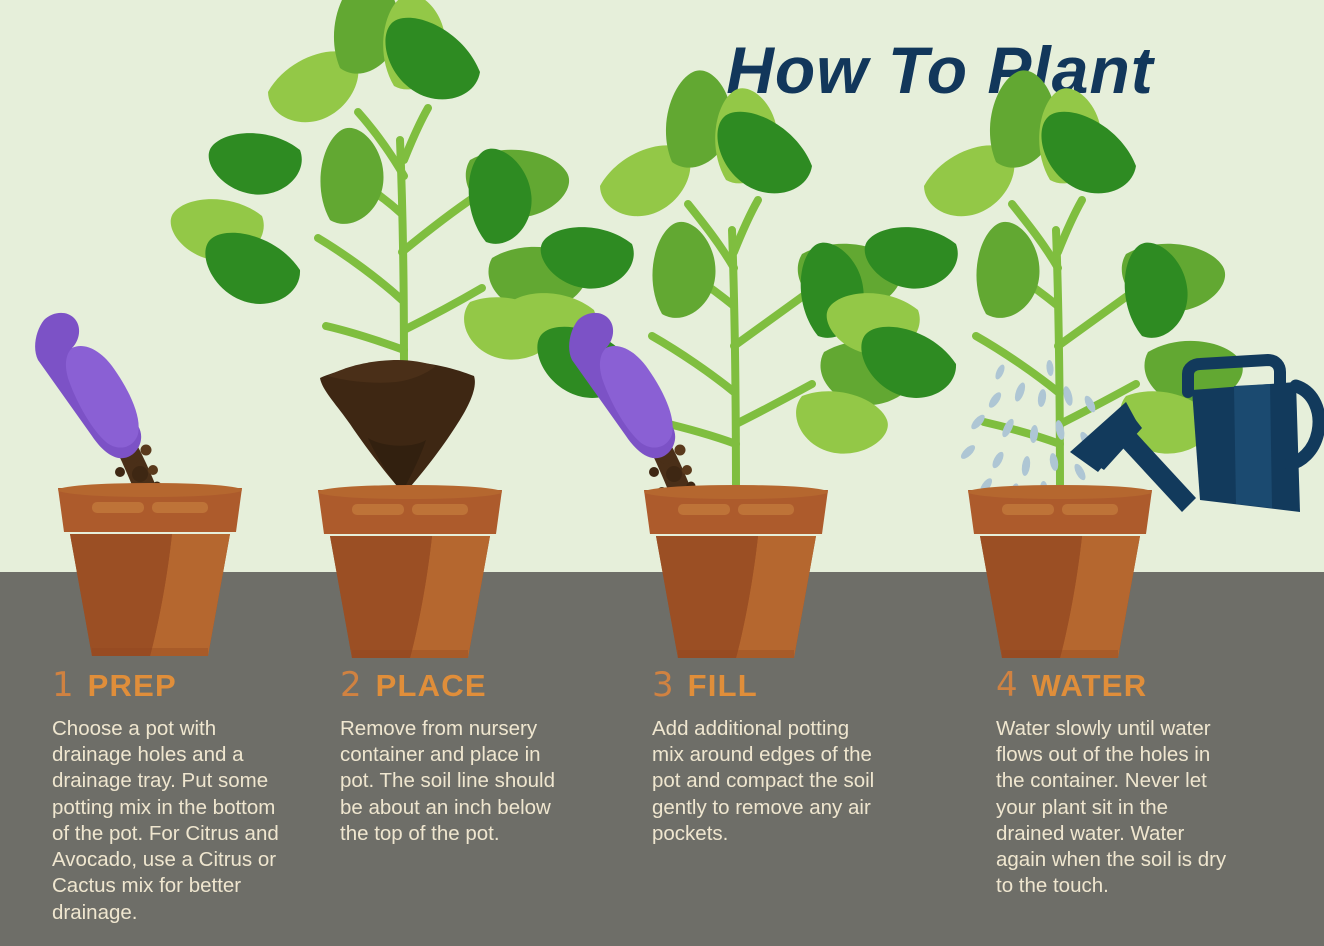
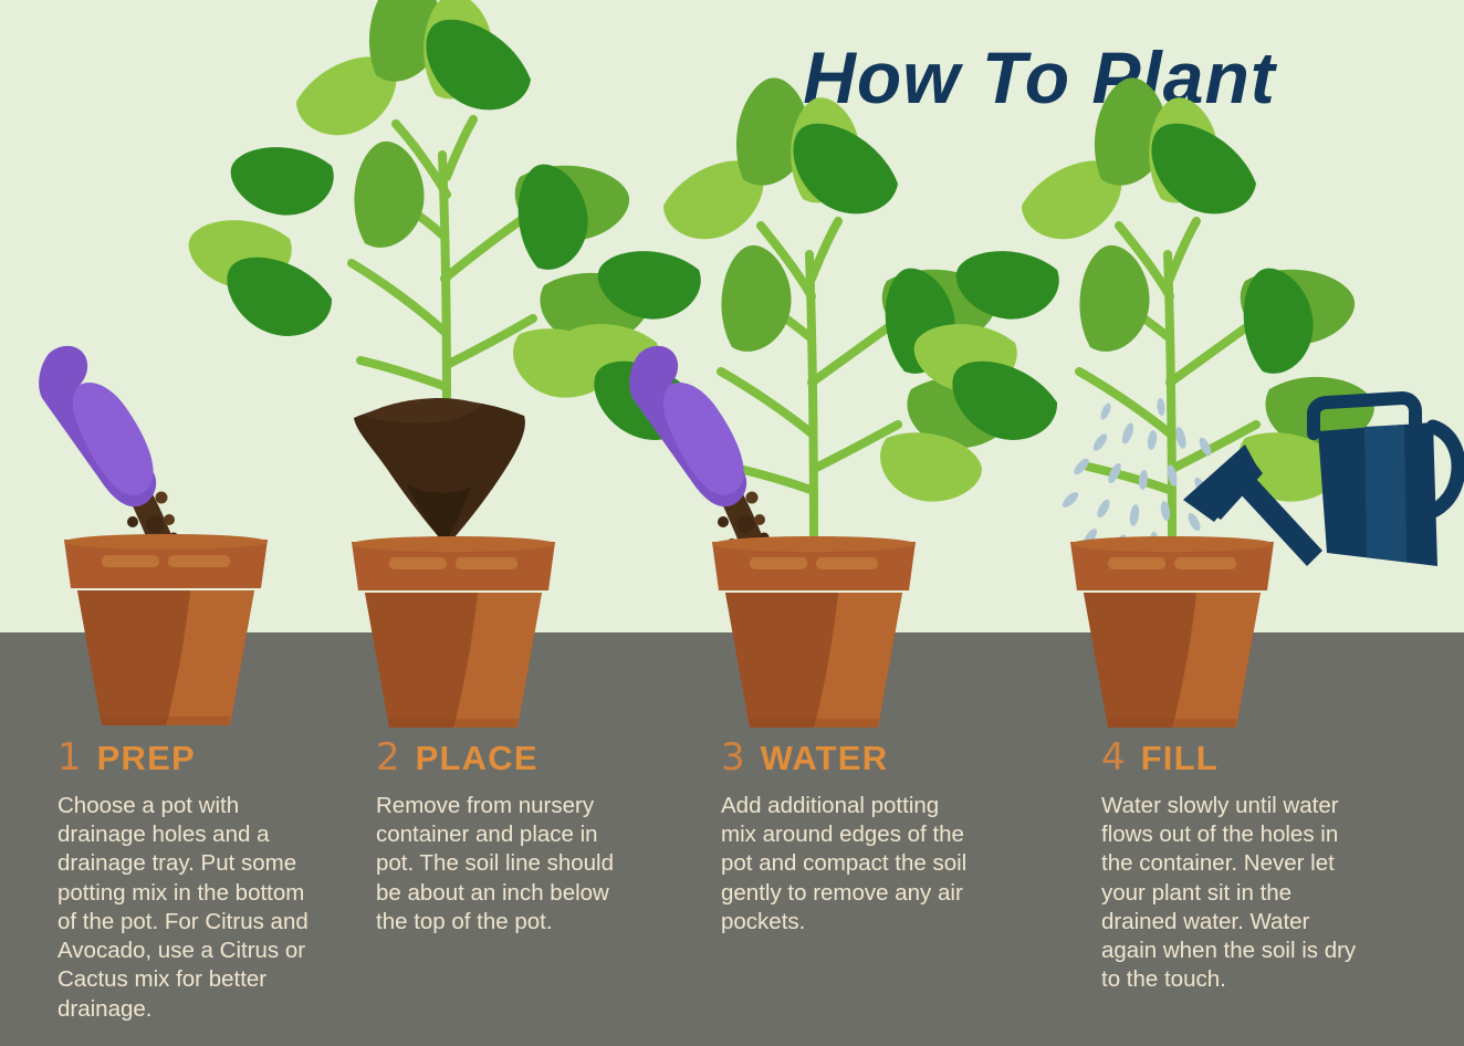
  How To Plant
  1
  PREP
  Choose a pot with
  drainage holes and a
  drainage tray. Put some
  potting mix in the bottom
  of the pot. For Citrus and
  Avocado, use a Citrus or
  Cactus mix for better
  drainage.
  2
  PLACE
  Remove from nursery
  container and place in
  pot. The soil line should
  be about an inch below
  the top of the pot.
  3
- FILL
+ WATER
  Add additional potting
  mix around edges of the
  pot and compact the soil
  gently to remove any air
  pockets.
  4
- WATER
+ FILL
  Water slowly until water
  flows out of the holes in
  the container. Never let
  your plant sit in the
  drained water. Water
  again when the soil is dry
  to the touch.
